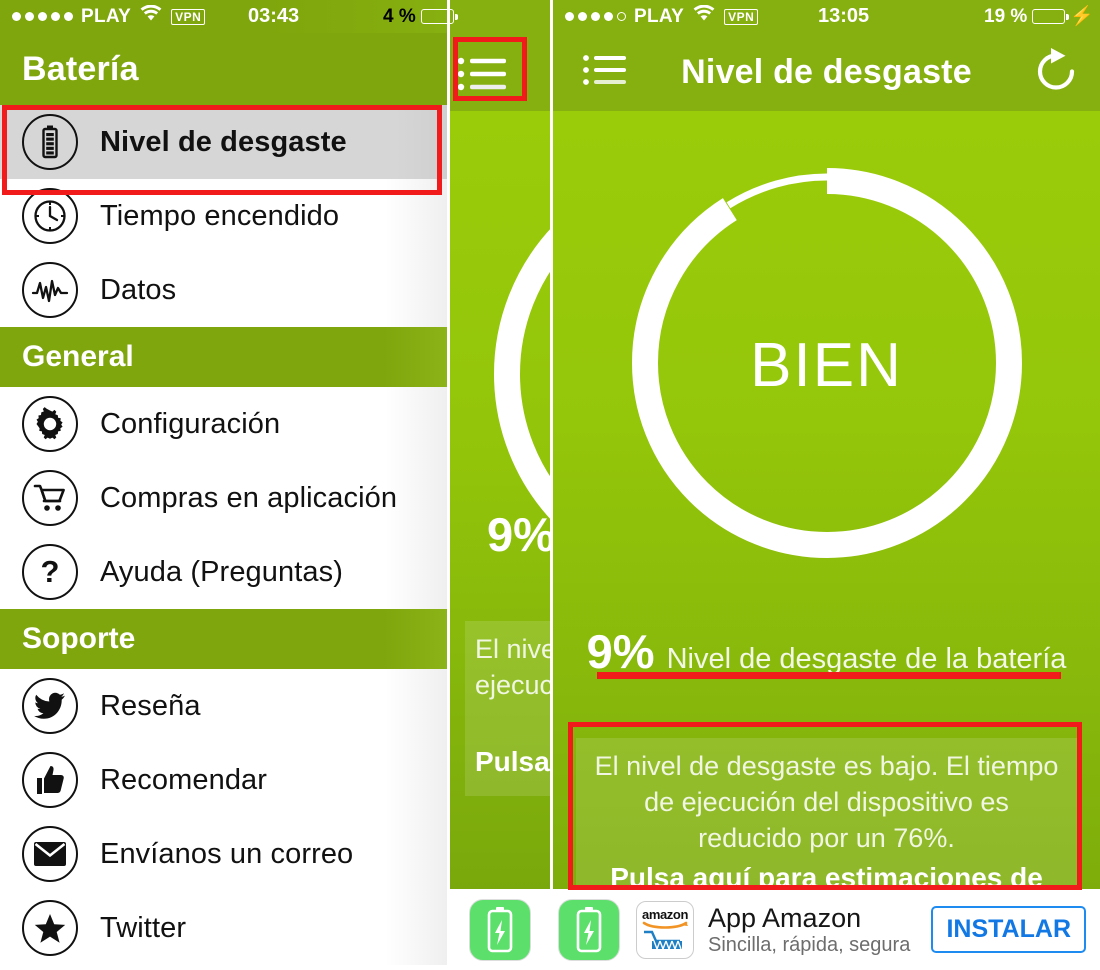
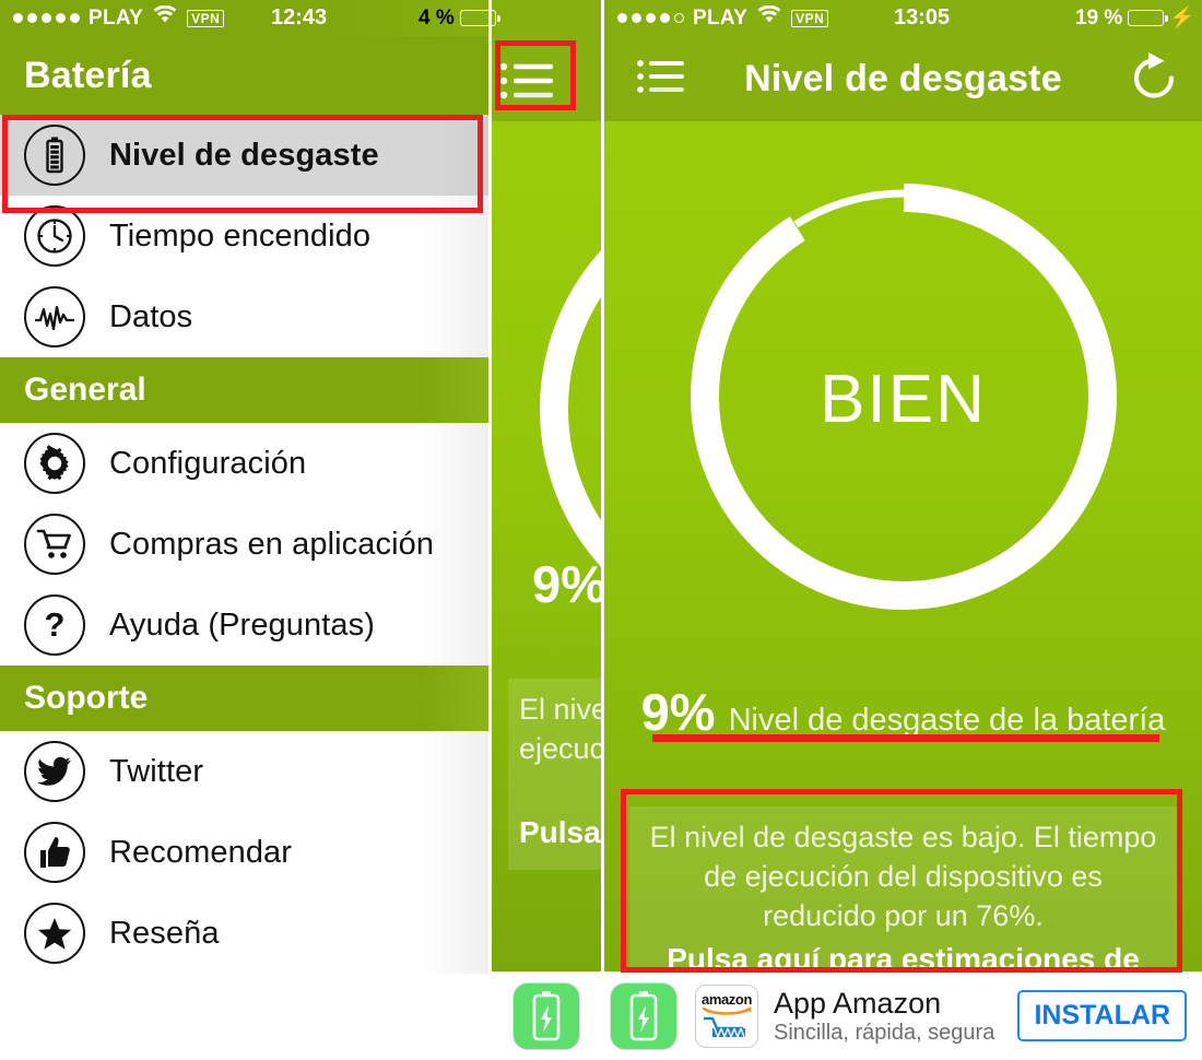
  PLAY
  VPN
- 03:43
+ 12:43
  Batería
  Nivel de desgaste
  Tiempo encendido
  Datos
  General
  Configuración
  Compras en aplicación
  ?
  Ayuda (Preguntas)
  Soporte
- Reseña
+ Twitter
  Recomendar
- Envíanos un correo
- Twitter
+ Reseña
  4 %
  9%
  El nive
  ejecuc
  Pulsa
  PLAY
  VPN
  13:05
  19 %
  ⚡
  Nivel de desgaste
  BIEN
  9%
  Nivel de desgaste de la batería
  El nivel de desgaste es bajo. El tiempo de ejecución del dispositivo es reducido por un 76%.
  Pulsa aquí para estimaciones de
  amazon
  App Amazon
  Sincilla, rápida, segura
  INSTALAR
